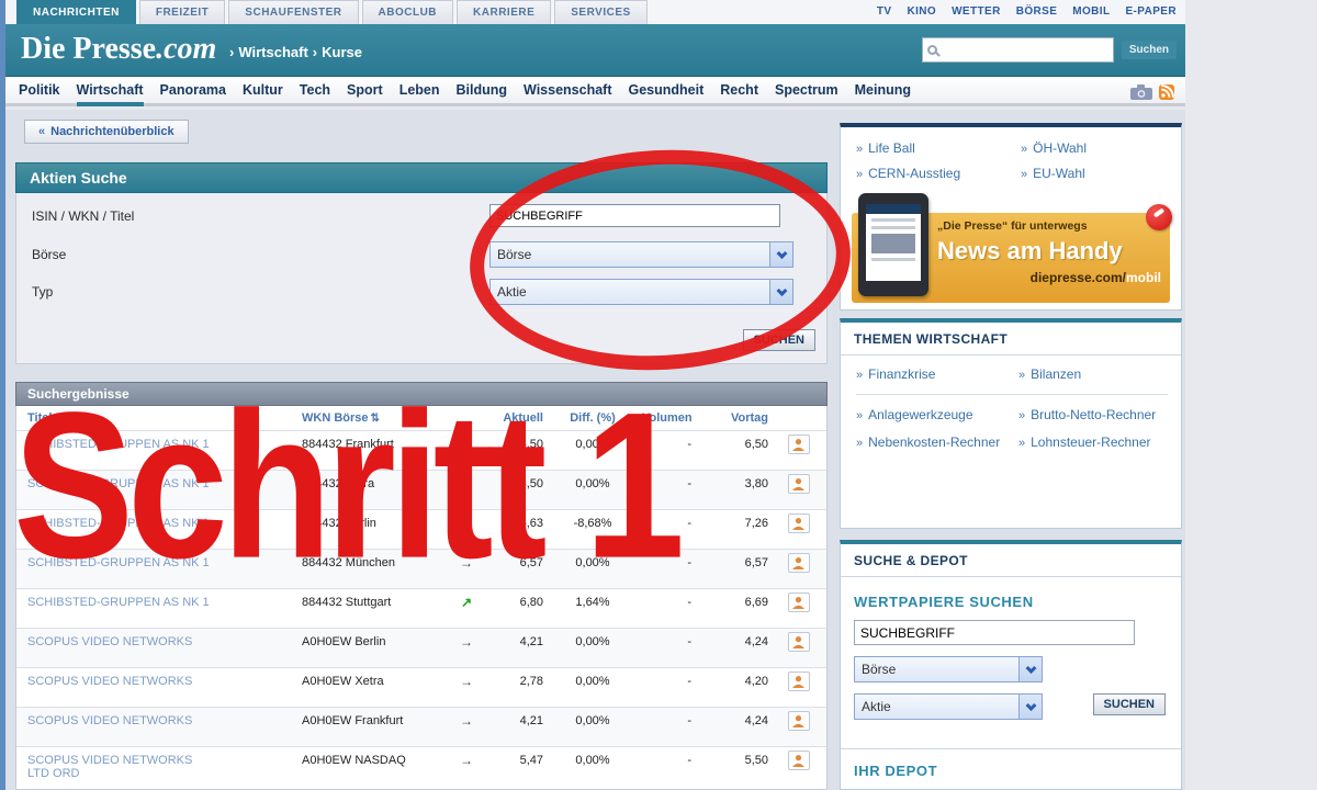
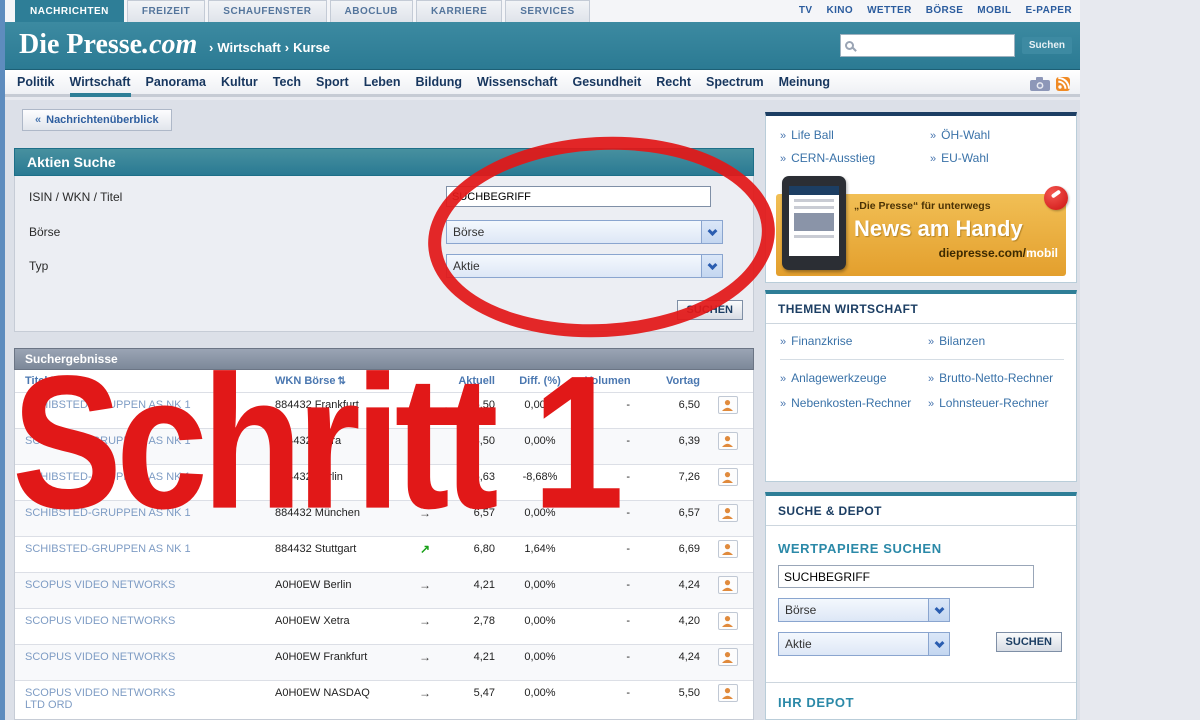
  NACHRICHTEN
  FREIZEIT
  SCHAUFENSTER
  ABOCLUB
  KARRIERE
  SERVICES
  TV
  KINO
  WETTER
  BÖRSE
  MOBIL
  E-PAPER
  Die Presse.com
  › Wirtschaft › Kurse
  Suchen
  Politik
  Wirtschaft
  Panorama
  Kultur
  Tech
  Sport
  Leben
  Bildung
  Wissenschaft
  Gesundheit
  Recht
  Spectrum
  Meinung
  « Nachrichtenüberblick
  Aktien Suche
  ISIN / WKN / Titel
  SUCHBEGRIFF
  Börse
  Börse
  Typ
  Aktie
  SUCHEN
  Suchergebnisse
  Titel ⇅
  WKN Börse ⇅
  Aktuell
  Diff. (%)
  Volumen
  Vortag
  SCHIBSTED-GRUPPEN AS NK 1
  884432 Frankfurt
  →
  6,50
  0,00%
  -
  6,50
  SCHIBSTED-GRUPPEN AS NK 1
  884432 Xetra
  →
  4,50
  0,00%
  -
- 3,80
+ 6,39
  SCHIBSTED-GRUPPEN AS NK 1
  884432 Berlin
  ↘
  6,63
  -8,68%
  -
  7,26
  SCHIBSTED-GRUPPEN AS NK 1
  884432 München
  →
  6,57
  0,00%
  -
  6,57
  SCHIBSTED-GRUPPEN AS NK 1
  884432 Stuttgart
  ↗
  6,80
  1,64%
  -
  6,69
  SCOPUS VIDEO NETWORKS
  A0H0EW Berlin
  →
  4,21
  0,00%
  -
  4,24
  SCOPUS VIDEO NETWORKS
  A0H0EW Xetra
  →
  2,78
  0,00%
  -
  4,20
  SCOPUS VIDEO NETWORKS
  A0H0EW Frankfurt
  →
  4,21
  0,00%
  -
  4,24
  SCOPUS VIDEO NETWORKS LTD ORD
  A0H0EW NASDAQ
  →
  5,47
  0,00%
  -
  5,50
  » Life Ball
  » ÖH-Wahl
  » CERN-Ausstieg
  » EU-Wahl
  „Die Presse“ für unterwegs
  News am Handy
  diepresse.com/mobil
  THEMEN WIRTSCHAFT
  » Finanzkrise
  » Bilanzen
  » Anlagewerkzeuge
  » Brutto-Netto-Rechner
  » Nebenkosten-Rechner
  » Lohnsteuer-Rechner
  SUCHE & DEPOT
  WERTPAPIERE SUCHEN
  SUCHBEGRIFF
  Börse
  Aktie
  SUCHEN
  IHR DEPOT
  Schritt 1
